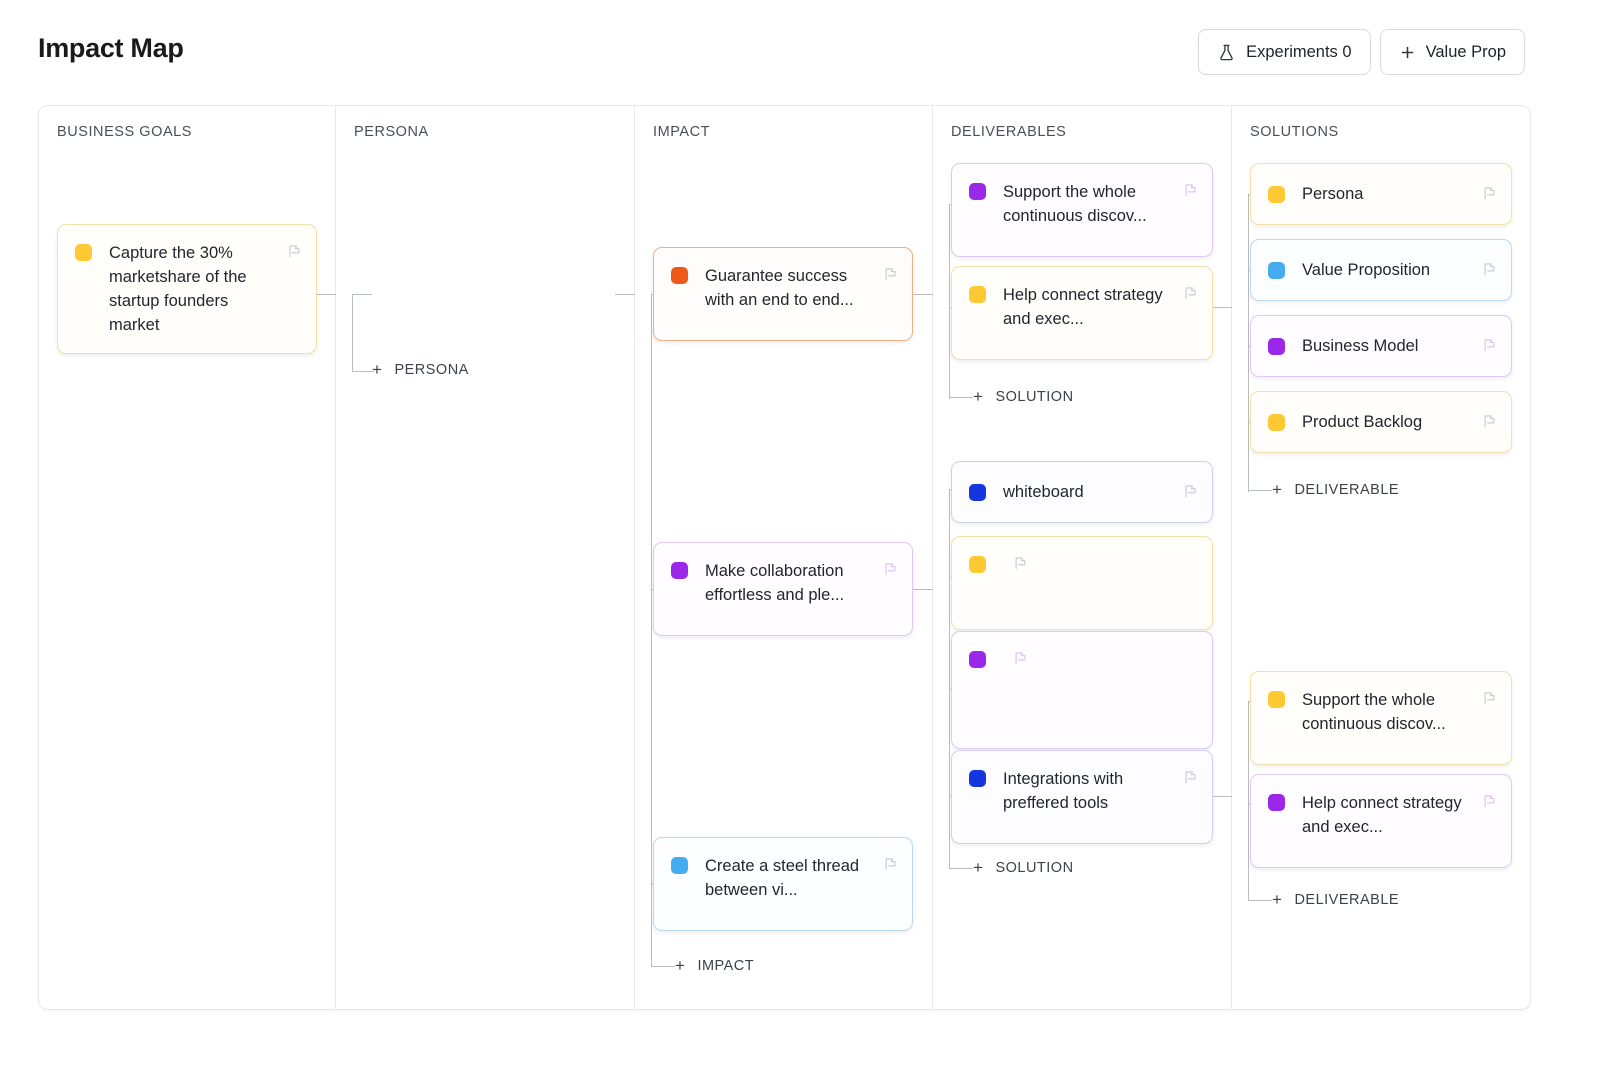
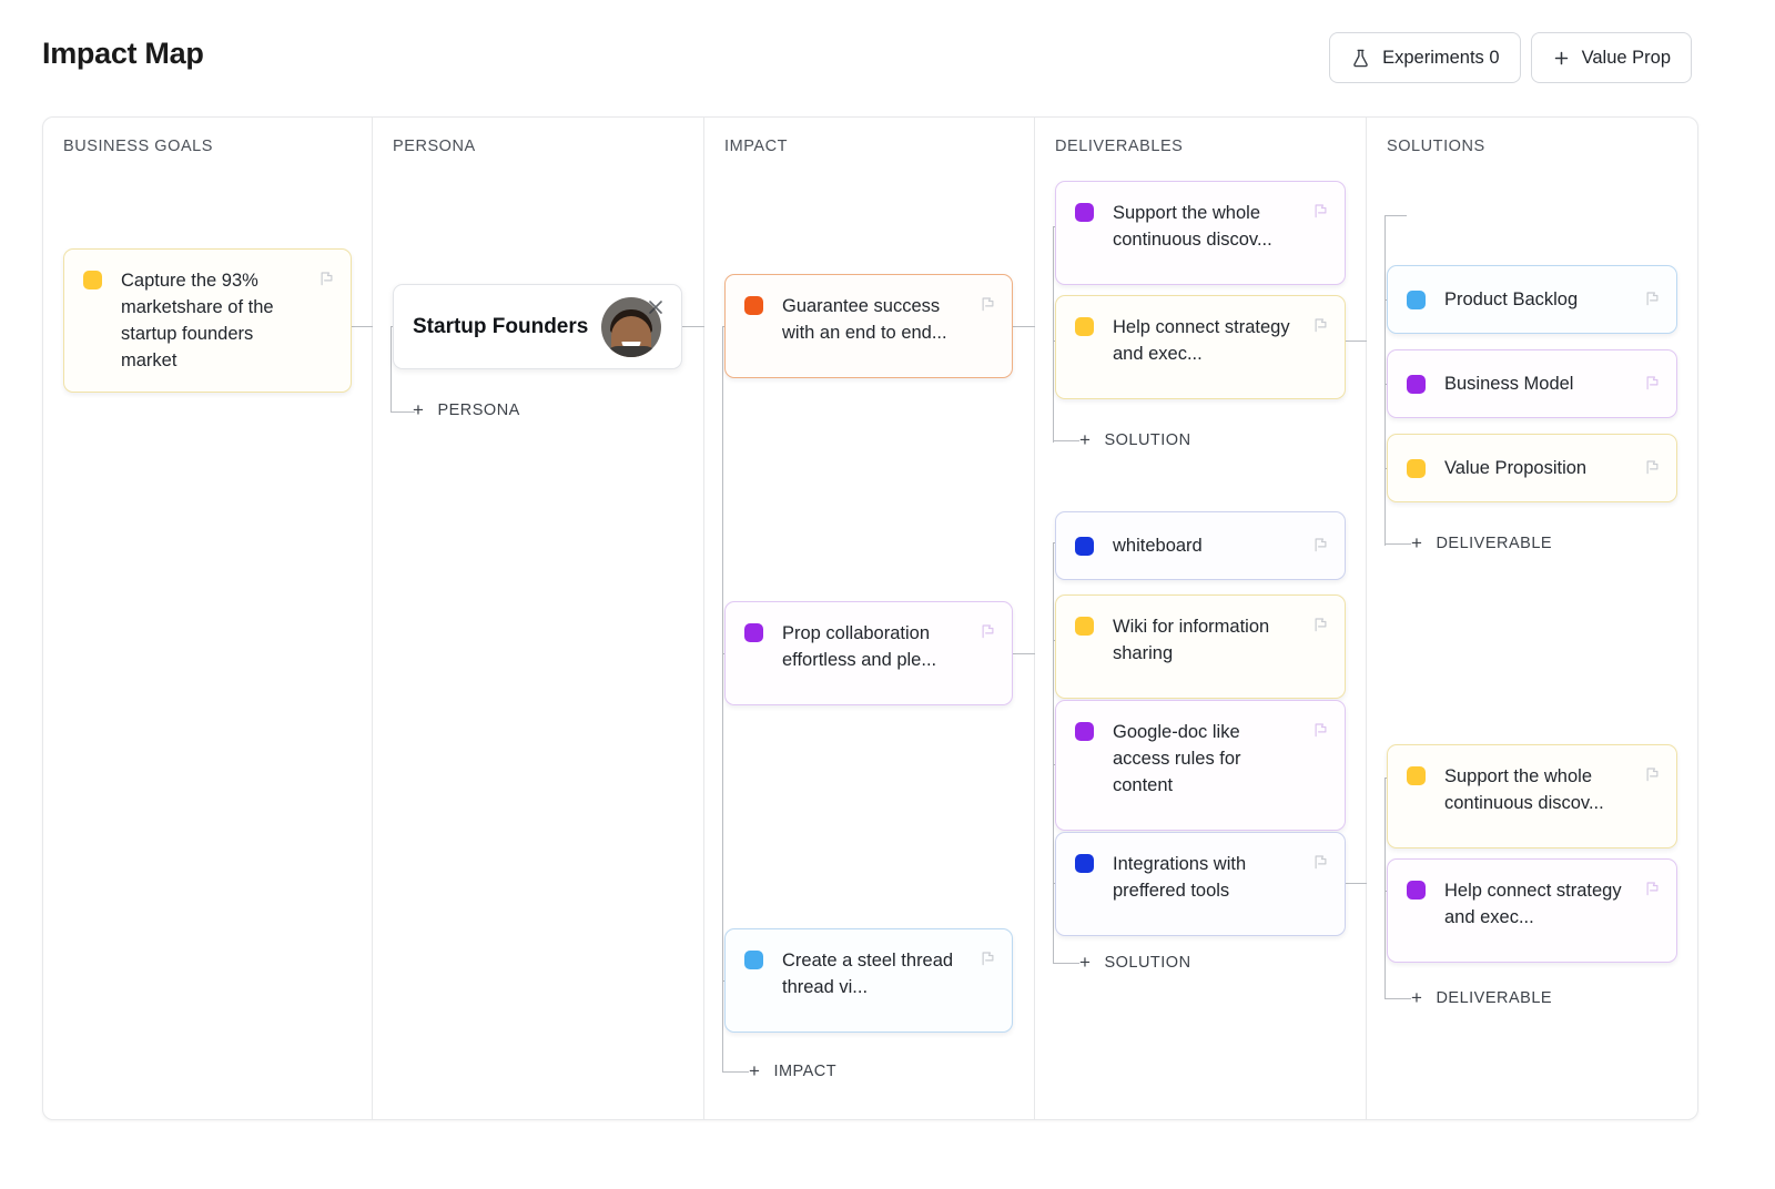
  Impact Map
  Experiments 0
  Value Prop
  BUSINESS GOALS
- Capture the 30% marketshare of the startup founders market
+ Capture the 93% marketshare of the startup founders market
  PERSONA
+ Startup Founders
  +
  PERSONA
  IMPACT
  Guarantee success with an end to end...
- Make collaboration effortless and ple...
+ Prop collaboration effortless and ple...
- Create a steel thread between vi...
+ Create a steel thread thread vi...
  +
  IMPACT
  DELIVERABLES
  Support the whole continuous discov...
  Help connect strategy and exec...
  +
  SOLUTION
  whiteboard
+ Wiki for information sharing
+ Google-doc like access rules for content
  Integrations with preffered tools
  +
  SOLUTION
  SOLUTIONS
- Persona
- Value Proposition
+ Product Backlog
  Business Model
- Product Backlog
+ Value Proposition
  +
  DELIVERABLE
  Support the whole continuous discov...
  Help connect strategy and exec...
  +
  DELIVERABLE
